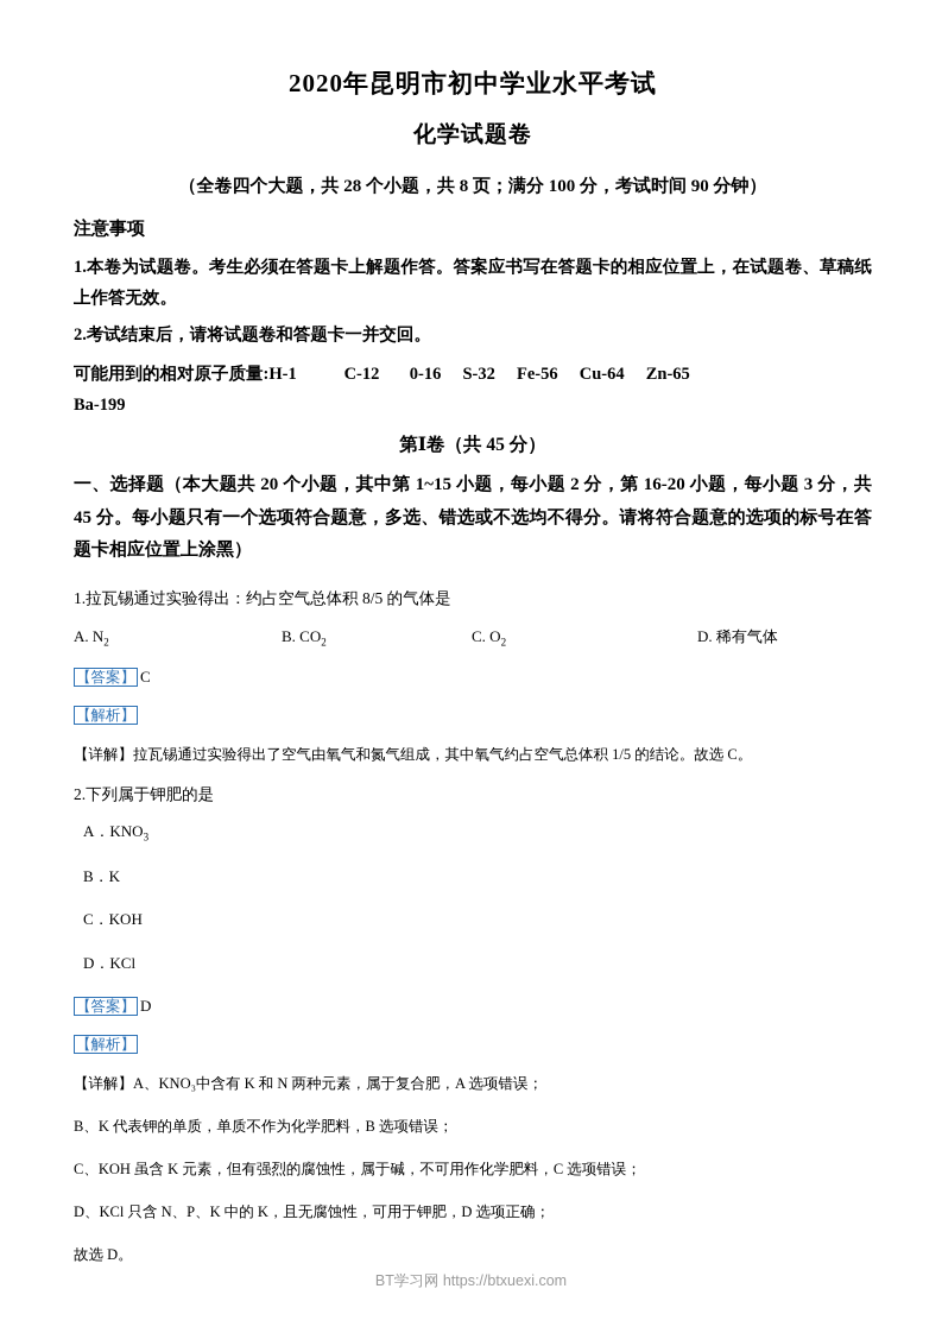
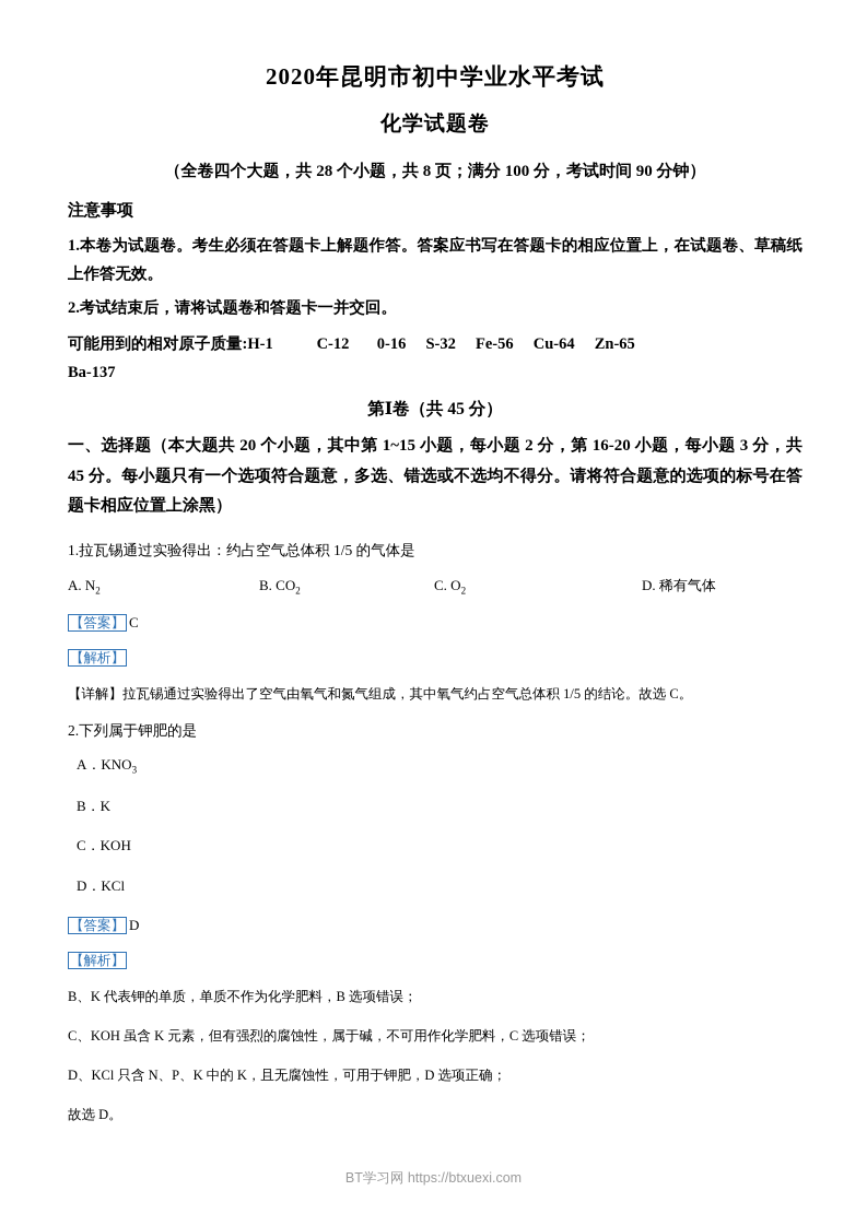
  2020年昆明市初中学业水平考试
  化学试题卷
  （全卷四个大题，共 28 个小题，共 8 页；满分 100 分，考试时间 90 分钟）
  注意事项
  1.本卷为试题卷。考生必须在答题卡上解题作答。答案应书写在答题卡的相应位置上，在试题卷、草稿纸上作答无效。
  2.考试结束后，请将试题卷和答题卡一并交回。
  可能用到的相对原子质量:H-1 C-12 0-16 S-32 Fe-56 Cu-64 Zn-65
- Ba-199
+ Ba-137
  第Ⅰ卷（共 45 分）
  一、选择题（本大题共 20 个小题，其中第 1~15 小题，每小题 2 分，第 16-20 小题，每小题 3 分，共 45 分。每小题只有一个选项符合题意，多选、错选或不选均不得分。请将符合题意的选项的标号在答题卡相应位置上涂黑）
- 1.拉瓦锡通过实验得出：约占空气总体积 8/5 的气体是
+ 1.拉瓦锡通过实验得出：约占空气总体积 1/5 的气体是
  A. N2
  B. CO2
  C. O2
  D. 稀有气体
  【答案】 C
  【解析】
  【详解】拉瓦锡通过实验得出了空气由氧气和氮气组成，其中氧气约占空气总体积 1/5 的结论。故选 C。
  2.下列属于钾肥的是
  A．KNO3
  B．K
  C．KOH
  D．KCl
  【答案】 D
  【解析】
- 【详解】A、KNO₃中含有 K 和 N 两种元素，属于复合肥，A 选项错误；
  B、K 代表钾的单质，单质不作为化学肥料，B 选项错误；
  C、KOH 虽含 K 元素，但有强烈的腐蚀性，属于碱，不可用作化学肥料，C 选项错误；
  D、KCl 只含 N、P、K 中的 K，且无腐蚀性，可用于钾肥，D 选项正确；
  故选 D。
  BT学习网 https://btxuexi.com
